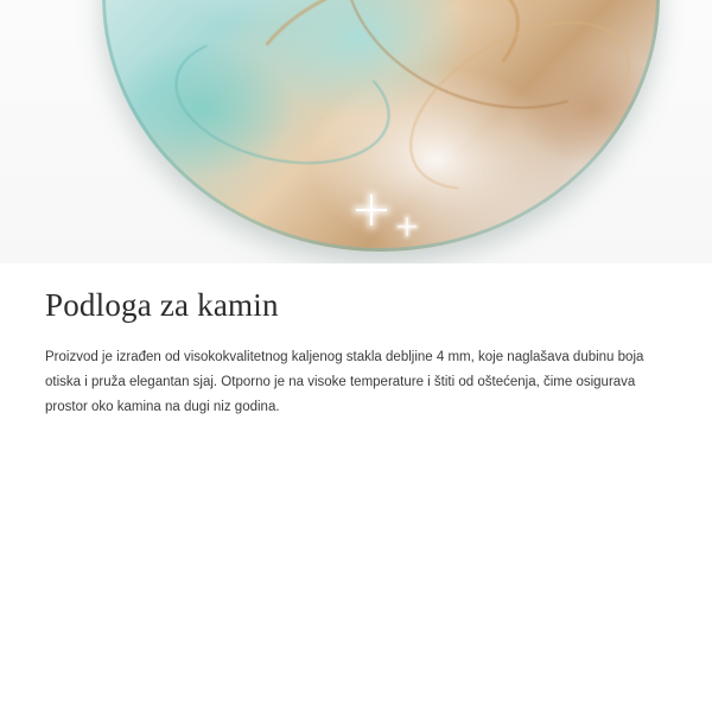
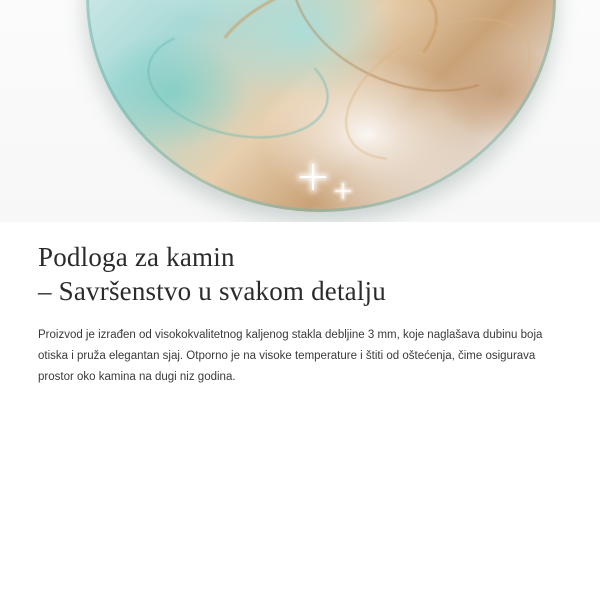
  Podloga za kamin
+ – Savršenstvo u svakom detalju
- Proizvod je izrađen od visokokvalitetnog kaljenog stakla debljine 4 mm, koje naglašava dubinu boja otiska i pruža elegantan sjaj. Otporno je na visoke temperature i štiti od oštećenja, čime osigurava prostor oko kamina na dugi niz godina.
+ Proizvod je izrađen od visokokvalitetnog kaljenog stakla debljine 3 mm, koje naglašava dubinu boja otiska i pruža elegantan sjaj. Otporno je na visoke temperature i štiti od oštećenja, čime osigurava prostor oko kamina na dugi niz godina.
